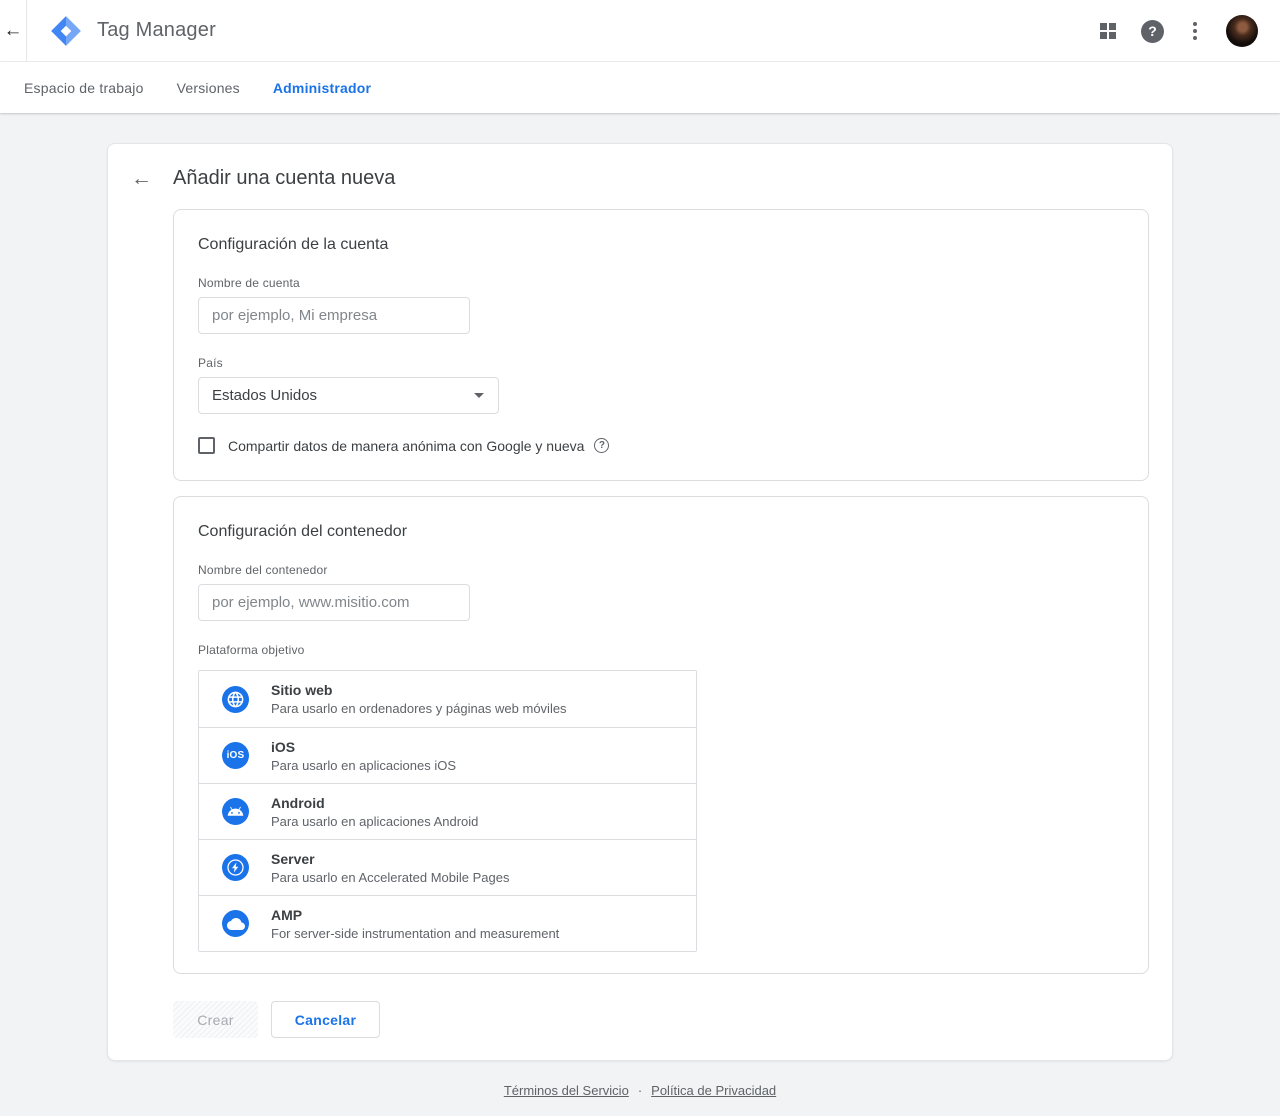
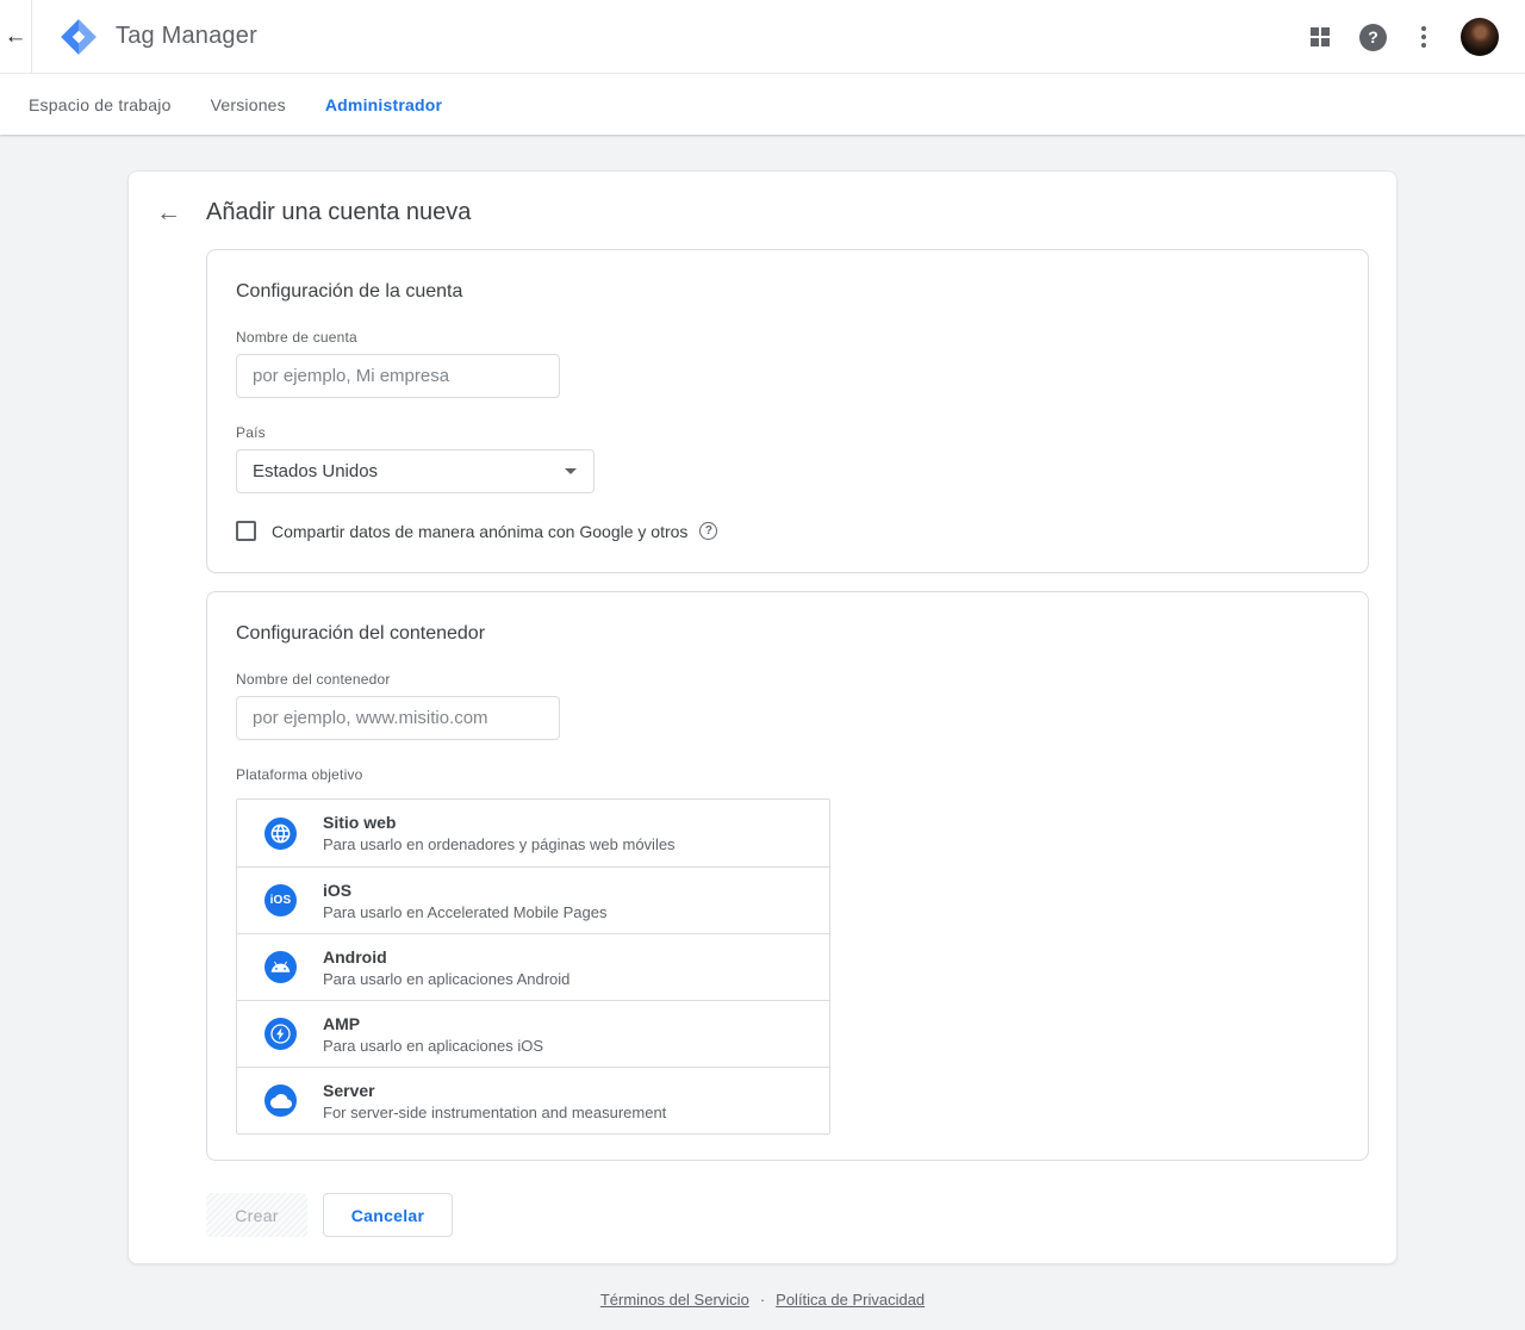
  ←
  Tag Manager
  ?
  Espacio de trabajo
  Versiones
  Administrador
  ←
  Añadir una cuenta nueva
  Configuración de la cuenta
  Nombre de cuenta
  por ejemplo, Mi empresa
  País
  Estados Unidos
- Compartir datos de manera anónima con Google y nueva
+ Compartir datos de manera anónima con Google y otros
  ?
  Configuración del contenedor
  Nombre del contenedor
  por ejemplo, www.misitio.com
  Plataforma objetivo
  Sitio web
  Para usarlo en ordenadores y páginas web móviles
  iOS
  iOS
- Para usarlo en aplicaciones iOS
+ Para usarlo en Accelerated Mobile Pages
  Android
  Para usarlo en aplicaciones Android
- Server
+ AMP
- Para usarlo en Accelerated Mobile Pages
+ Para usarlo en aplicaciones iOS
- AMP
+ Server
  For server-side instrumentation and measurement
  Crear
  Cancelar
  Términos del Servicio
  ·
  Política de Privacidad
